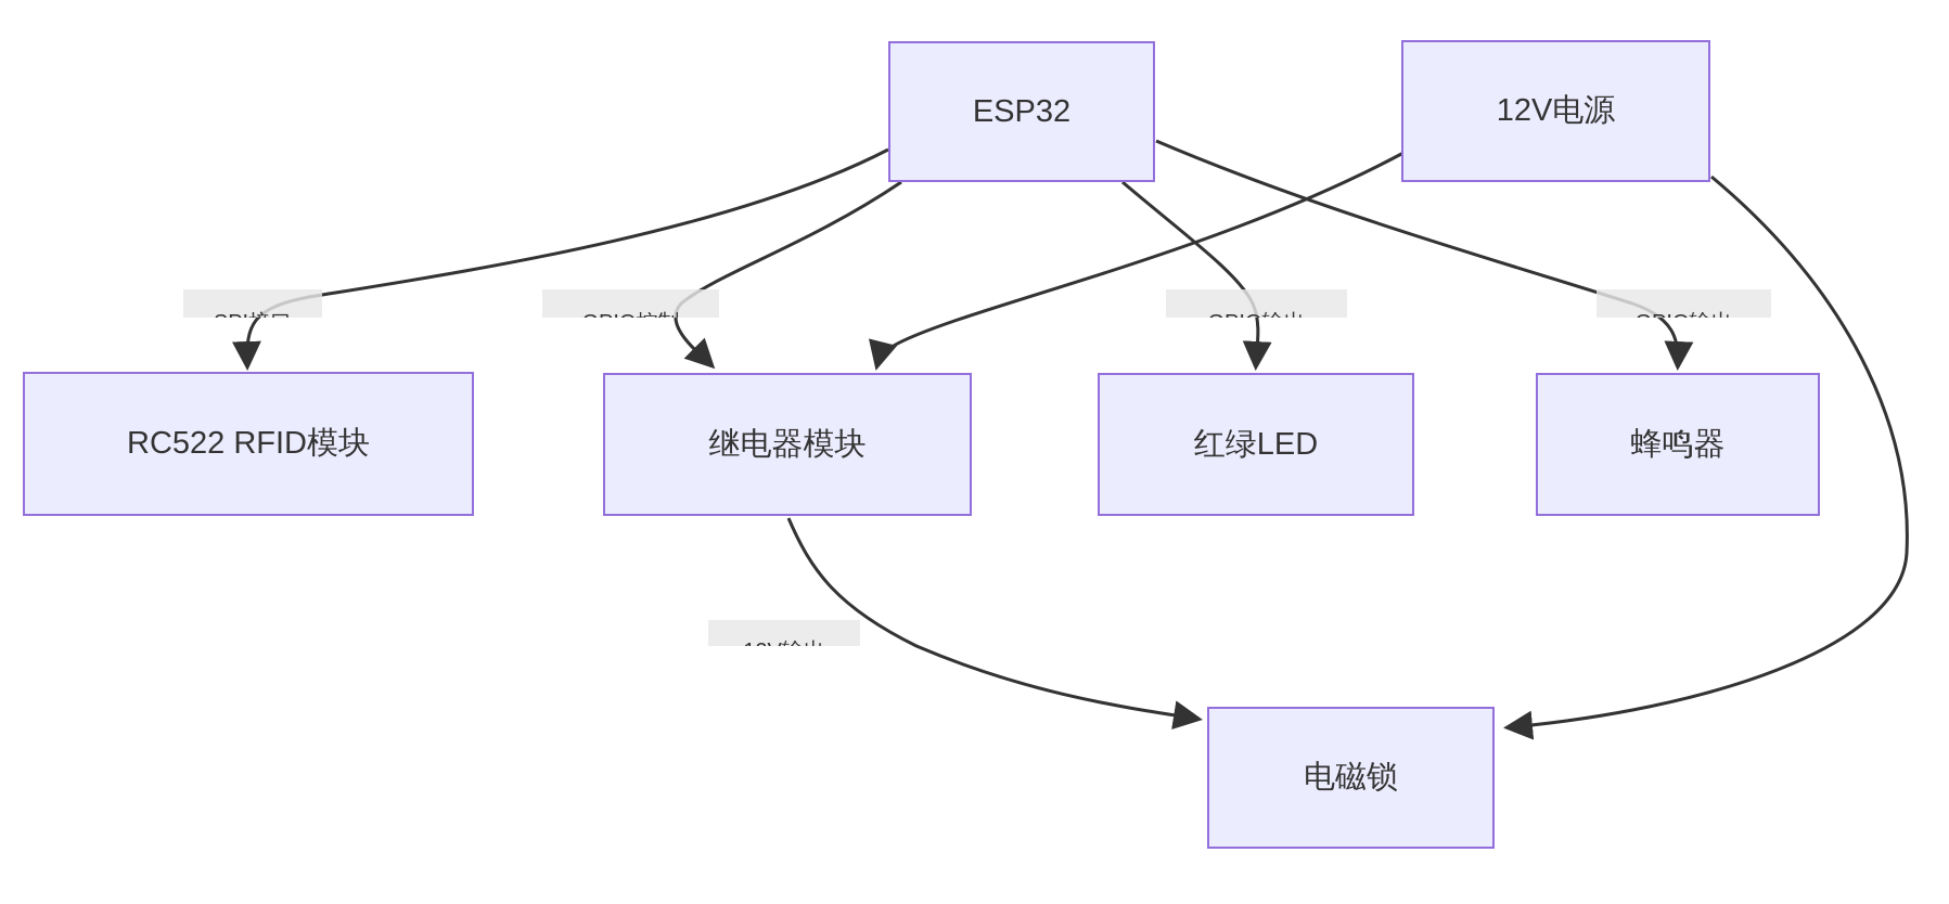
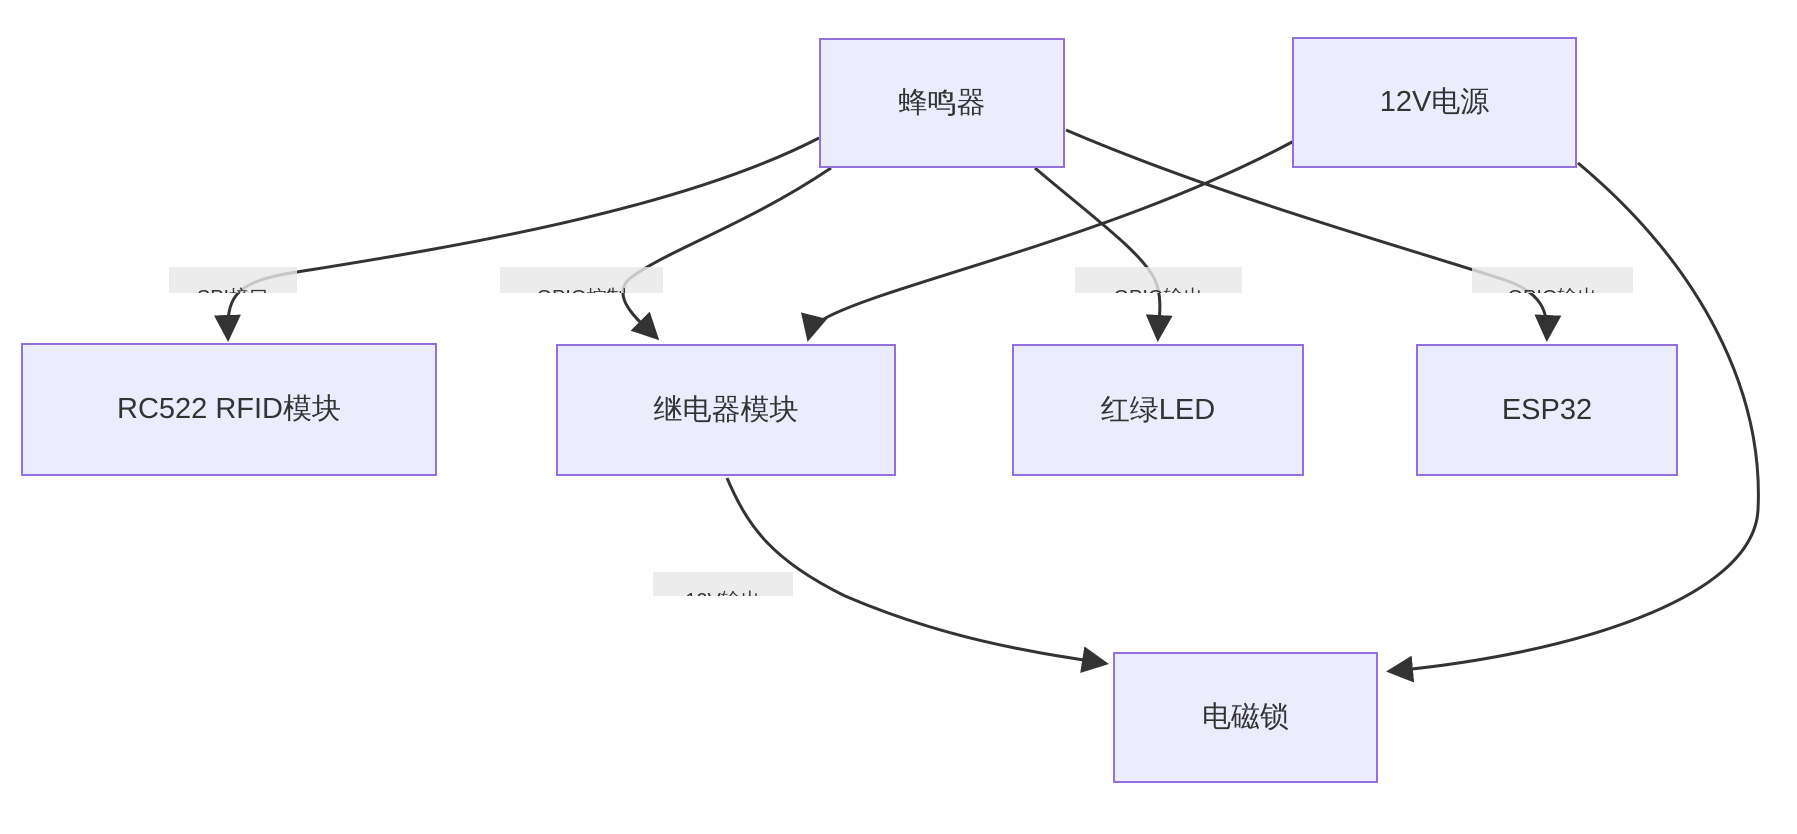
- ESP32
+ 蜂鸣器
  12V电源
  RC522 RFID模块
  继电器模块
  红绿LED
- 蜂鸣器
+ ESP32
  电磁锁
